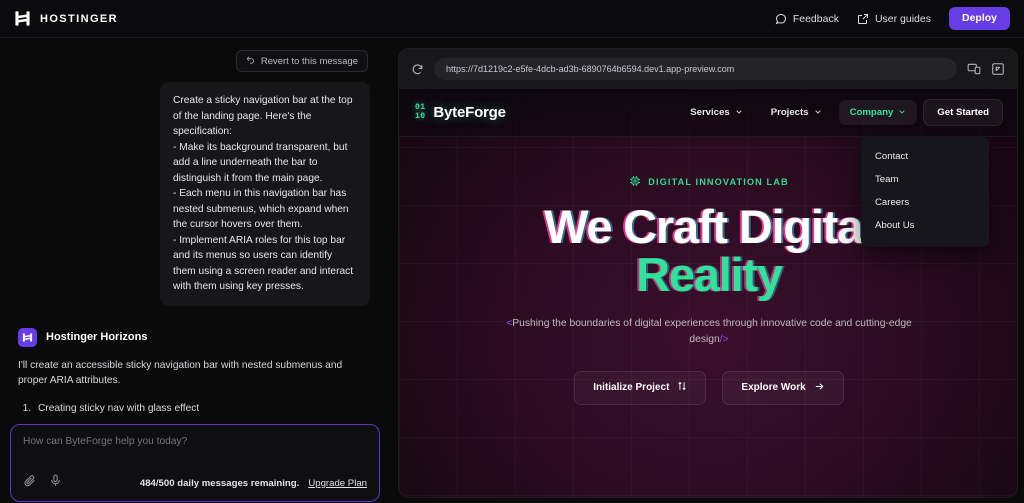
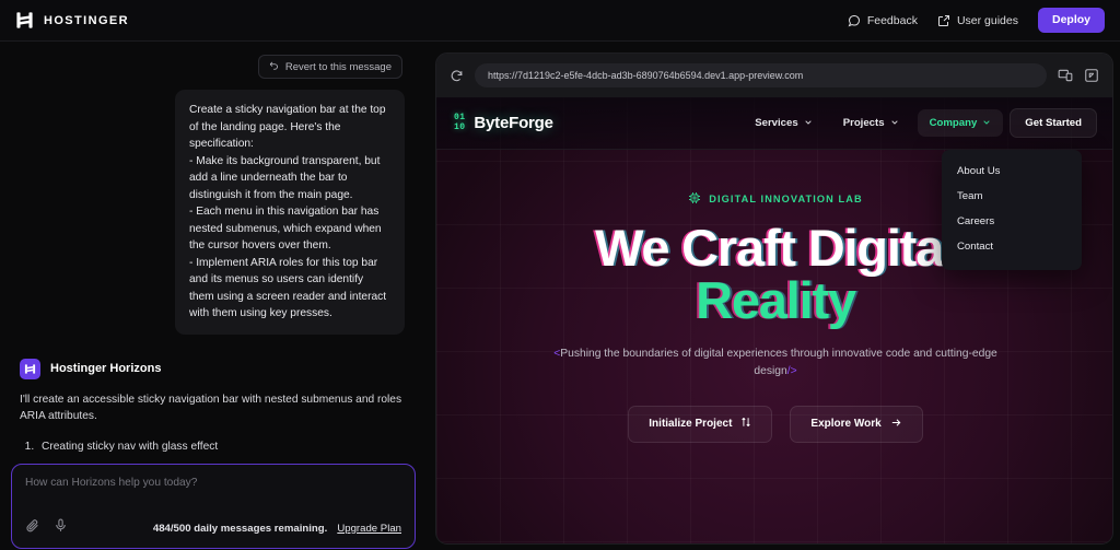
  HOSTINGER
  Feedback
  User guides
  Deploy
  Revert to this message
  Create a sticky navigation bar at the top of the landing page. Here's the specification:
  - Make its background transparent, but add a line underneath the bar to distinguish it from the main page.
  - Each menu in this navigation bar has nested submenus, which expand when the cursor hovers over them.
  - Implement ARIA roles for this top bar and its menus so users can identify them using a screen reader and interact with them using key presses.
  Hostinger Horizons
- I'll create an accessible sticky navigation bar with nested submenus and proper ARIA attributes.
+ I'll create an accessible sticky navigation bar with nested submenus and roles ARIA attributes.
  Creating sticky nav with glass effect
- How can ByteForge help you today?
+ How can Horizons help you today?
  484/500 daily messages remaining.
  Upgrade Plan
  https://7d1219c2-e5fe-4dcb-ad3b-6890764b6594.dev1.app-preview.com
  01
  10
  ByteForge
  Services
  Projects
  Company
  Get Started
- Contact
+ About Us
  Team
  Careers
- About Us
+ Contact
  DIGITAL INNOVATION LAB
  We Craft Digita
  Reality
  <Pushing the boundaries of digital experiences through innovative code and cutting-edge design/>
  Initialize Project
  Explore Work
